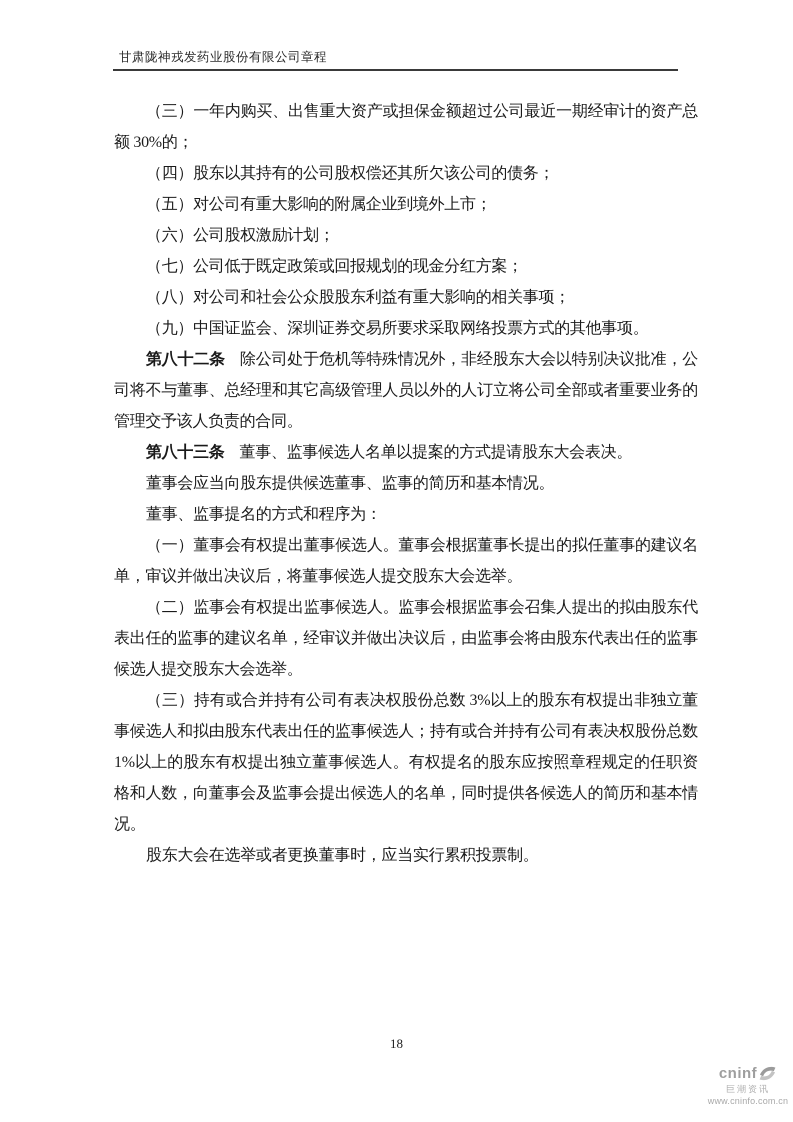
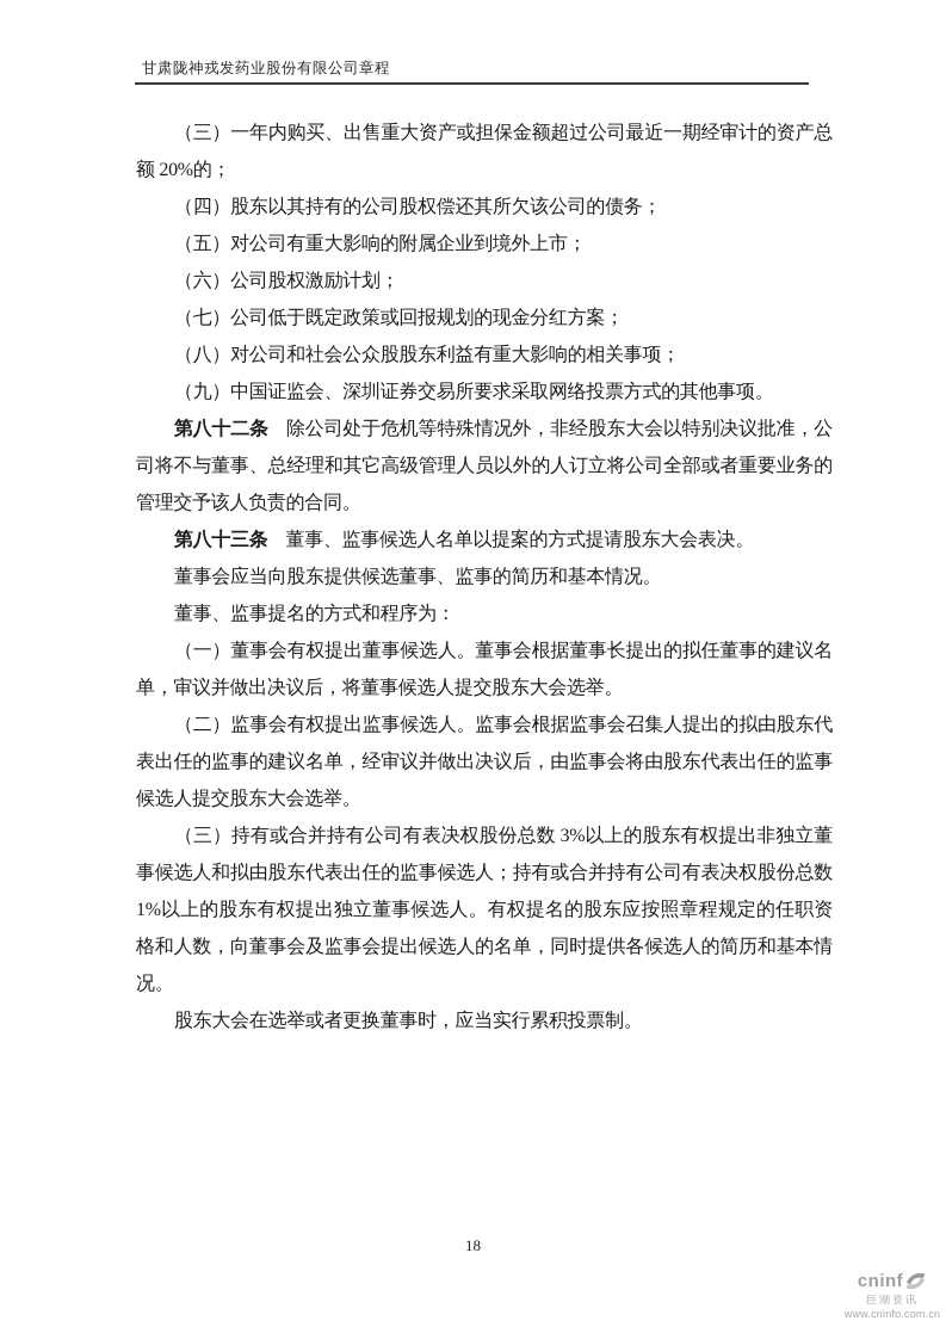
  甘肃陇神戎发药业股份有限公司章程
- （三）一年内购买、出售重大资产或担保金额超过公司最近一期经审计的资产总额 30%的；
+ （三）一年内购买、出售重大资产或担保金额超过公司最近一期经审计的资产总额 20%的；
  （四）股东以其持有的公司股权偿还其所欠该公司的债务；
  （五）对公司有重大影响的附属企业到境外上市；
  （六）公司股权激励计划；
  （七）公司低于既定政策或回报规划的现金分红方案；
  （八）对公司和社会公众股股东利益有重大影响的相关事项；
  （九）中国证监会、深圳证券交易所要求采取网络投票方式的其他事项。
  第八十二条 除公司处于危机等特殊情况外，非经股东大会以特别决议批准，公司将不与董事、总经理和其它高级管理人员以外的人订立将公司全部或者重要业务的管理交予该人负责的合同。
  第八十三条 董事、监事候选人名单以提案的方式提请股东大会表决。
  董事会应当向股东提供候选董事、监事的简历和基本情况。
  董事、监事提名的方式和程序为：
  （一）董事会有权提出董事候选人。董事会根据董事长提出的拟任董事的建议名单，审议并做出决议后，将董事候选人提交股东大会选举。
  （二）监事会有权提出监事候选人。监事会根据监事会召集人提出的拟由股东代表出任的监事的建议名单，经审议并做出决议后，由监事会将由股东代表出任的监事候选人提交股东大会选举。
  （三）持有或合并持有公司有表决权股份总数 3%以上的股东有权提出非独立董事候选人和拟由股东代表出任的监事候选人；持有或合并持有公司有表决权股份总数 1%以上的股东有权提出独立董事候选人。有权提名的股东应按照章程规定的任职资格和人数，向董事会及监事会提出候选人的名单，同时提供各候选人的简历和基本情况。
  股东大会在选举或者更换董事时，应当实行累积投票制。
  18
  cninf
  巨潮资讯
  www.cninfo.com.cn
